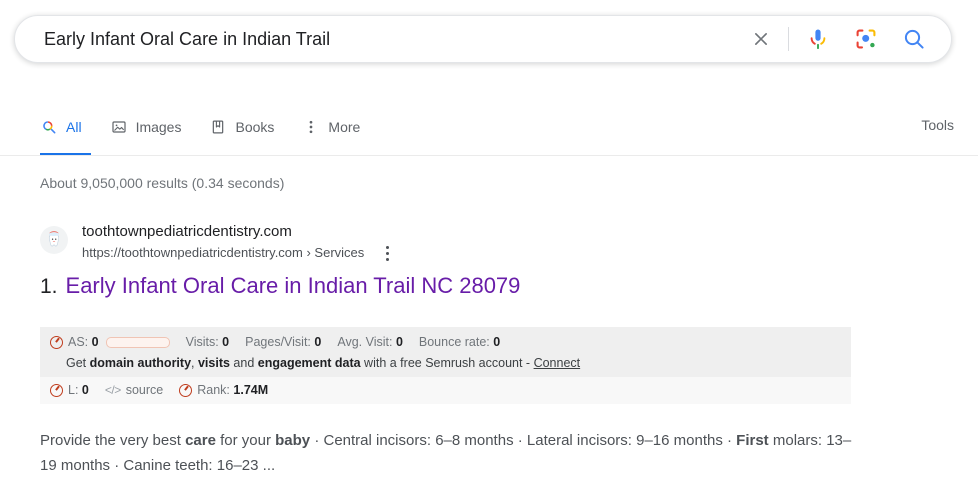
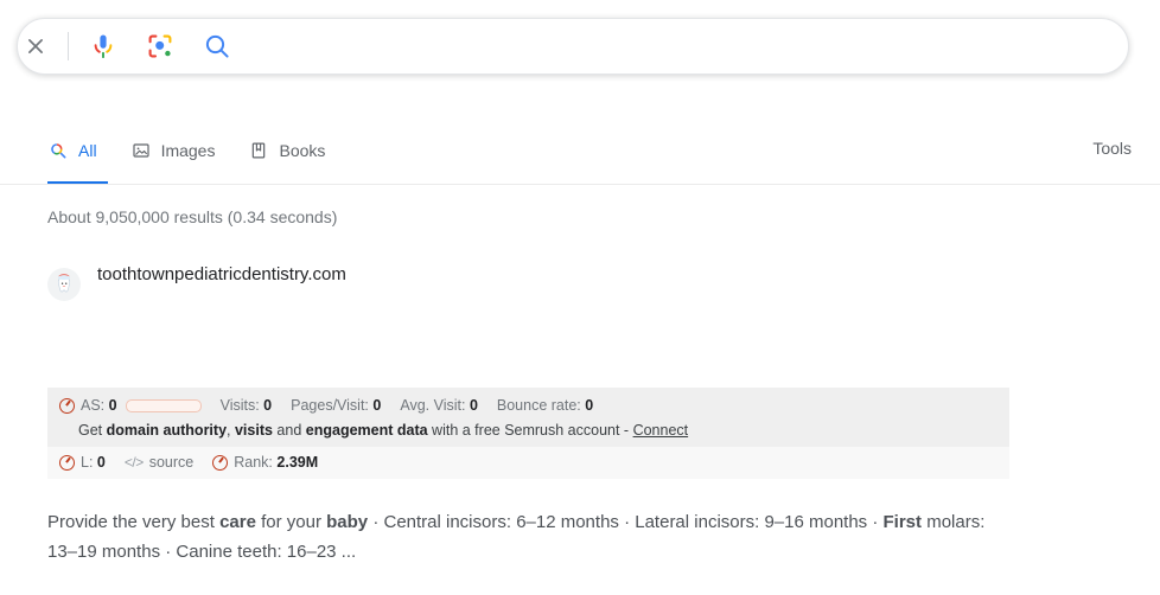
- Early Infant Oral Care in Indian Trail
  All
  Images
  Books
- More
  Tools
  About 9,050,000 results (0.34 seconds)
  toothtownpediatricdentistry.com
- https://toothtownpediatricdentistry.com › Services
- 1.
- Early Infant Oral Care in Indian Trail NC 28079
  AS: 0
  Visits: 0
  Pages/Visit: 0
  Avg. Visit: 0
  Bounce rate: 0
  Get domain authority, visits and engagement data with a free Semrush account - Connect
  L: 0
  </>
  source
- Rank: 1.74M
+ Rank: 2.39M
- Provide the very best care for your baby · Central incisors: 6–8 months · Lateral incisors: 9–16 months · First molars: 13–19 months · Canine teeth: 16–23 ...
+ Provide the very best care for your baby · Central incisors: 6–12 months · Lateral incisors: 9–16 months · First molars: 13–19 months · Canine teeth: 16–23 ...
